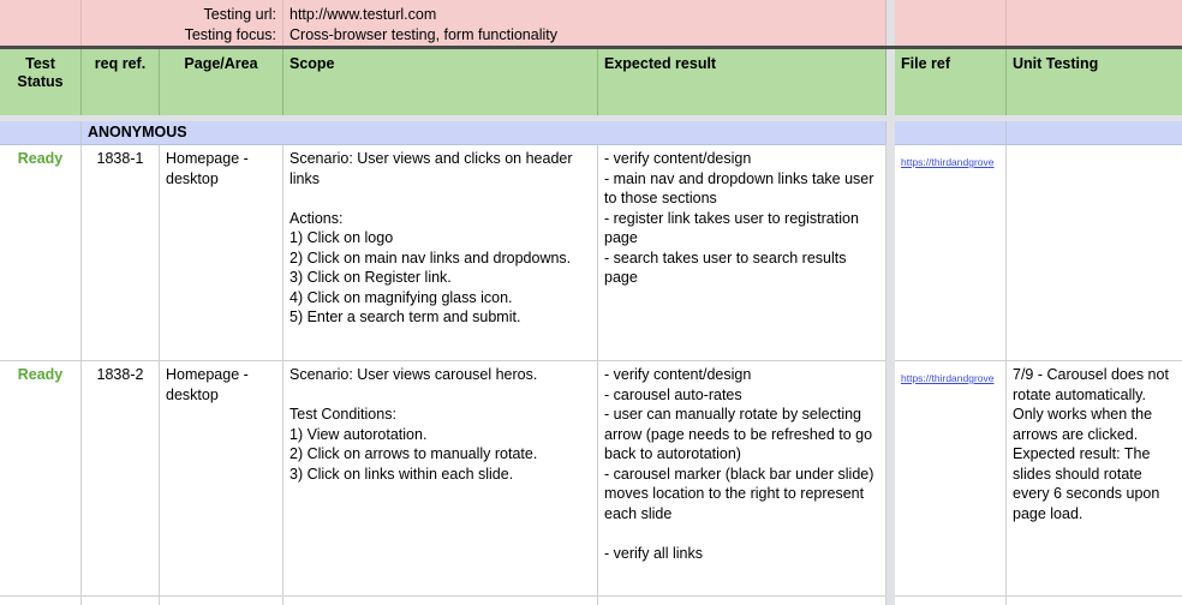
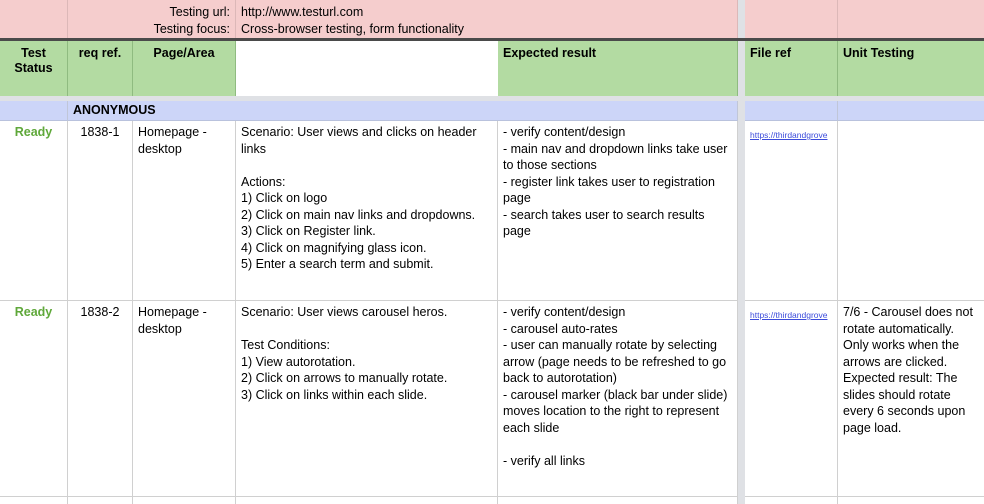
  Testing url:
  Testing focus:
  http://www.testurl.com
  Cross-browser testing, form functionality
  Test
  Status
  req ref.
  Page/Area
- Scope
  Expected result
  File ref
  Unit Testing
  ANONYMOUS
  Ready
  1838-1
  Homepage - desktop
  Scenario: User views and clicks on header links
  Actions:
  1) Click on logo
  2) Click on main nav links and dropdowns.
  3) Click on Register link.
  4) Click on magnifying glass icon.
  5) Enter a search term and submit.
  - verify content/design
  - main nav and dropdown links take user to those sections
  - register link takes user to registration page
  - search takes user to search results page
  https://thirdandgrove
  Ready
  1838-2
  Homepage - desktop
  Scenario: User views carousel heros.
  Test Conditions:
  1) View autorotation.
  2) Click on arrows to manually rotate.
  3) Click on links within each slide.
  - verify content/design
  - carousel auto-rates
  - user can manually rotate by selecting arrow (page needs to be refreshed to go back to autorotation)
  - carousel marker (black bar under slide) moves location to the right to represent each slide
  - verify all links
  https://thirdandgrove
- 7/9 - Carousel does not rotate automatically. Only works when the arrows are clicked. Expected result: The slides should rotate every 6 seconds upon page load.
+ 7/6 - Carousel does not rotate automatically. Only works when the arrows are clicked. Expected result: The slides should rotate every 6 seconds upon page load.
